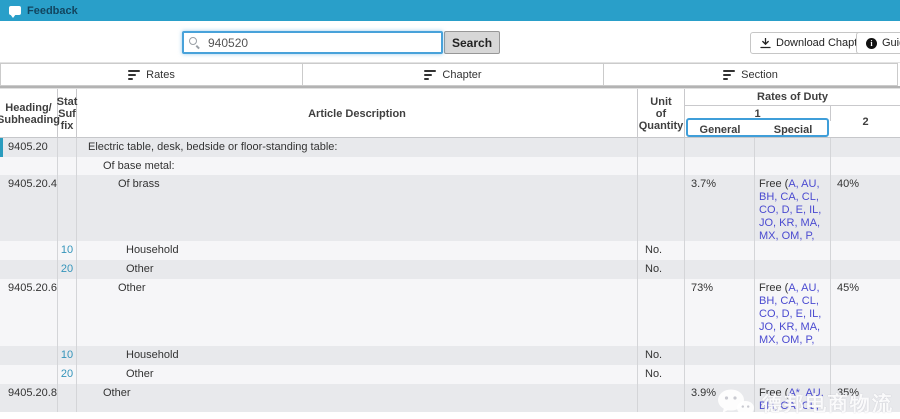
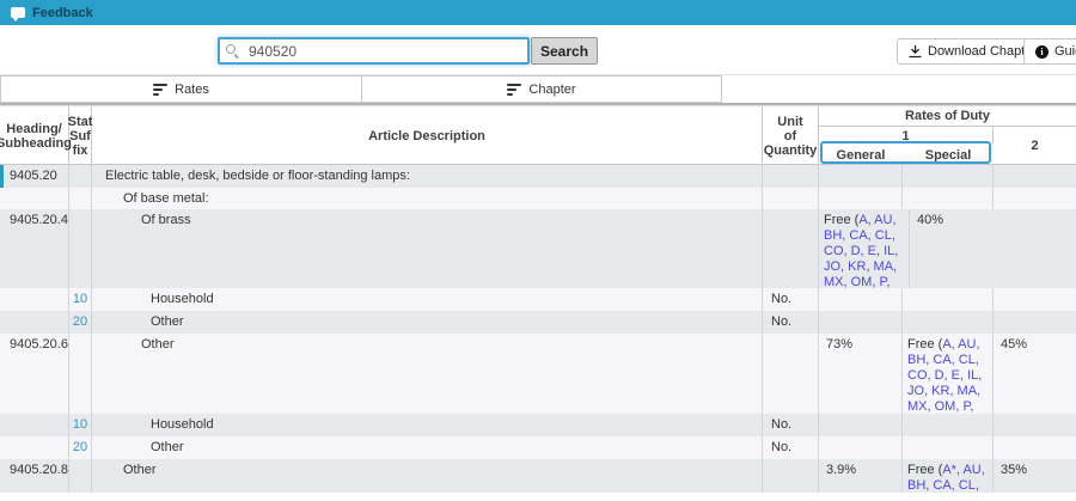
  Feedback
  940520
  Search
  Download Chap
  i
  Rates
  Chapter
- Section
  Heading/
  Subheading
  Stat
  Suf
  fix
  Article Description
  Unit
  of
  Quantity
  Rates of Duty
  1
  General
  Special
  2
  9405.20
- Electric table, desk, bedside or floor-standing table:
+ Electric table, desk, bedside or floor-standing lamps:
  Of base metal:
  9405.20.4
  Of brass
- 3.7%
  Free (A, AU, BH, CA, CL, CO, D, E, IL, JO, KR, MA, MX, OM, P,
  40%
  10
  Household
  No.
  20
  Other
  No.
  9405.20.6
  Other
  73%
  Free (A, AU, BH, CA, CL, CO, D, E, IL, JO, KR, MA, MX, OM, P,
  45%
  10
  Household
  No.
  20
  Other
  No.
  9405.20.8
  Other
  3.9%
  Free (A*, AU, BH, CA, CL,
  35%
- 德邦电商物流
